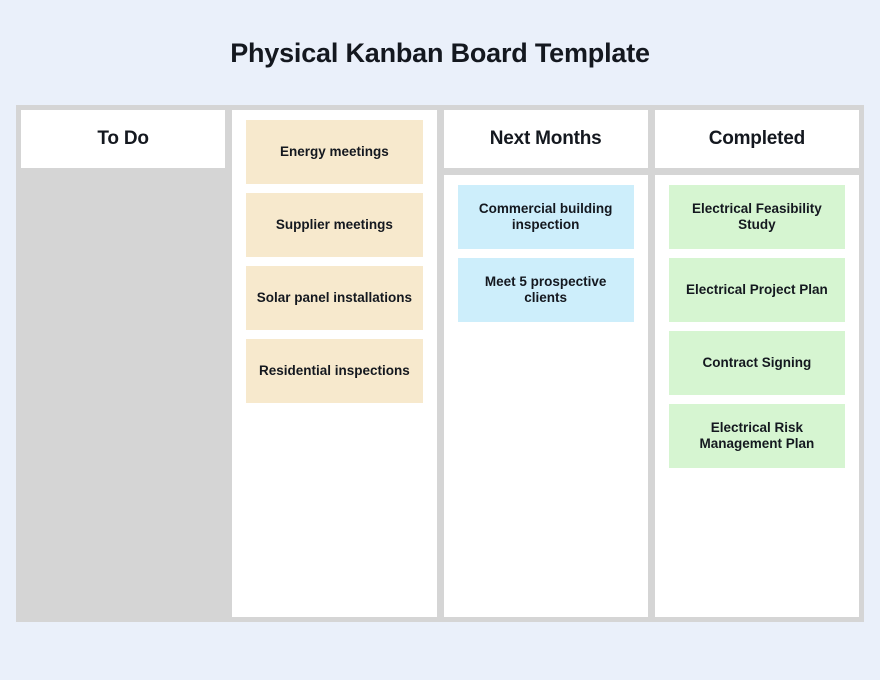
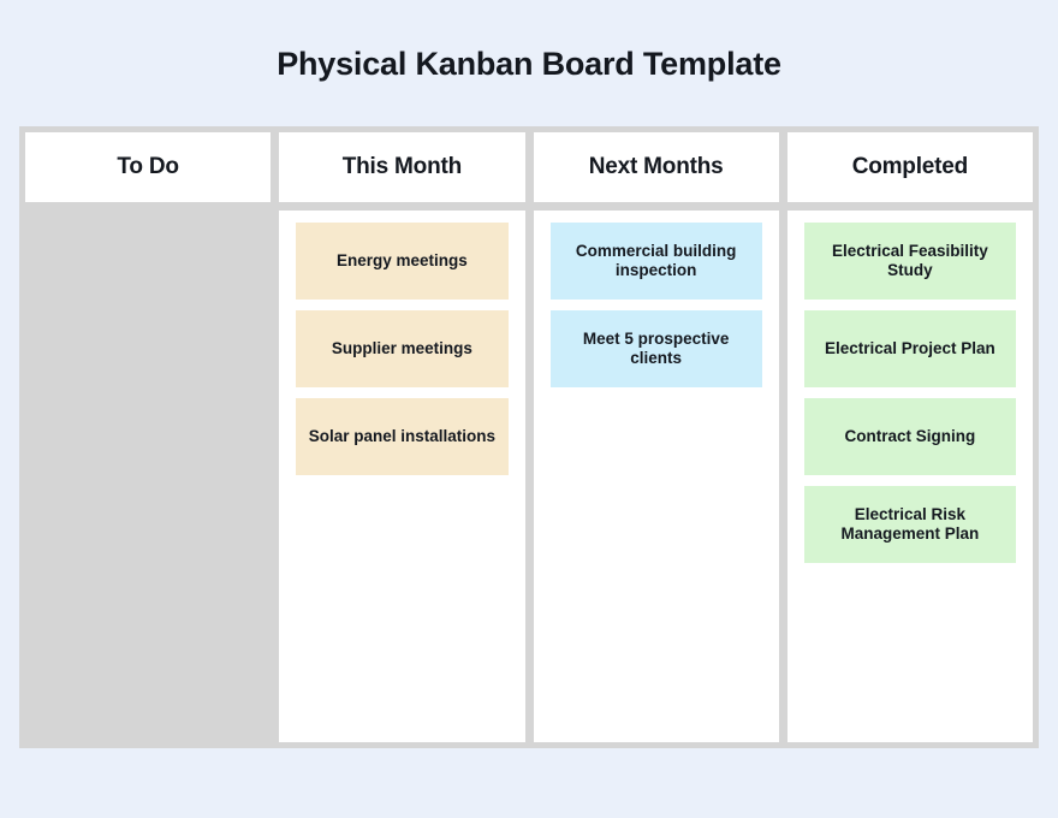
  Physical Kanban Board Template
  To Do
+ This Month
  Energy meetings
  Supplier meetings
  Solar panel installations
- Residential inspections
  Next Months
  Commercial building inspection
  Meet 5 prospective clients
  Completed
  Electrical Feasibility Study
  Electrical Project Plan
  Contract Signing
  Electrical Risk Management Plan
